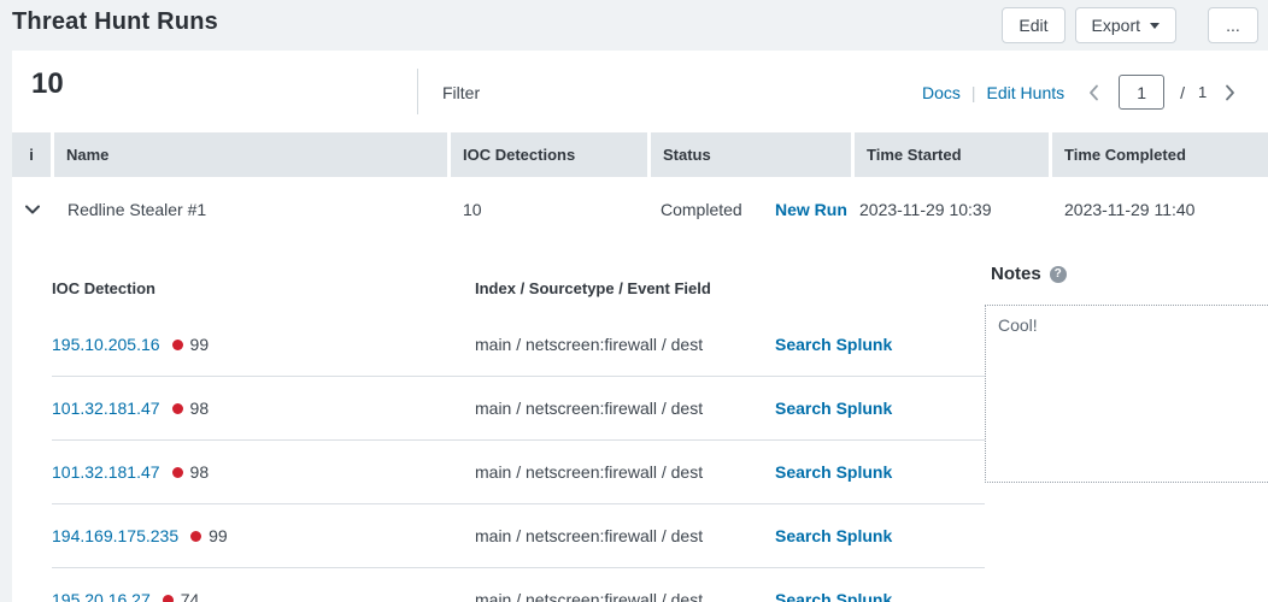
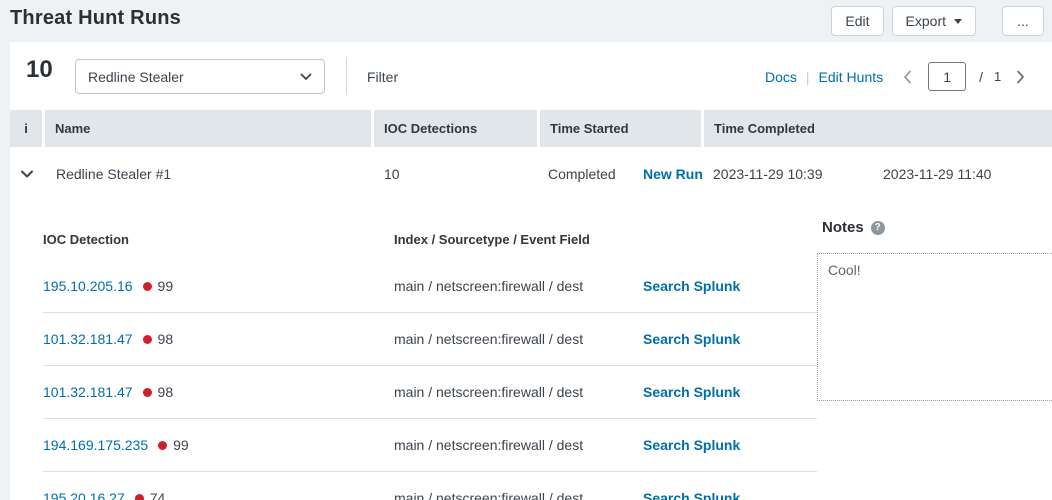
  Threat Hunt Runs
  Edit
  Export
  ...
  10
+ Redline Stealer
  Filter
  Docs
  |
  Edit Hunts
  1
  /
  1
  i
  Name
  IOC Detections
- Status
  Time Started
  Time Completed
  Redline Stealer #1
  10
  Completed
  New Run
  2023-11-29 10:39
  2023-11-29 11:40
  IOC Detection
  Index / Sourcetype / Event Field
  Notes
  ?
  Cool!
  195.10.205.16
  99
  main / netscreen:firewall / dest
  Search Splunk
  101.32.181.47
  98
  main / netscreen:firewall / dest
  Search Splunk
  101.32.181.47
  98
  main / netscreen:firewall / dest
  Search Splunk
  194.169.175.235
  99
  main / netscreen:firewall / dest
  Search Splunk
  195.20.16.27
  74
  main / netscreen:firewall / dest
  Search Splunk
